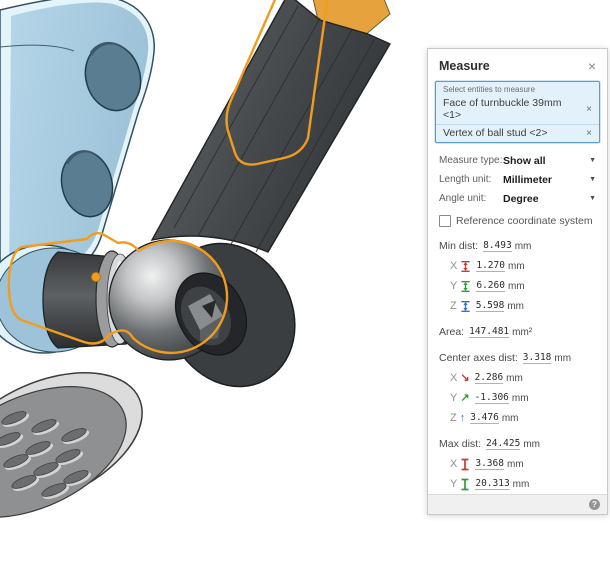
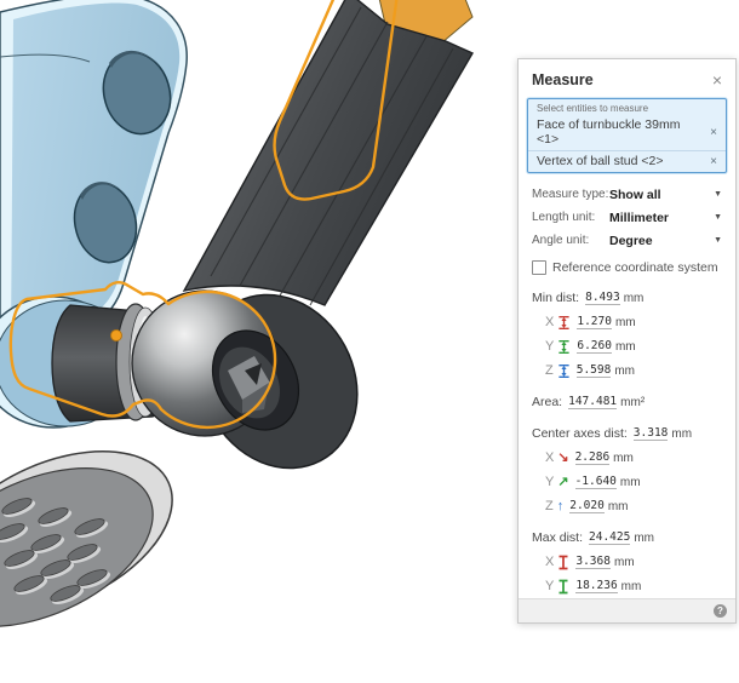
  Measure
  ×
  Select entities to measure
  Face of turnbuckle 39mm <1>
  ×
  Vertex of ball stud <2>
  ×
  Measure type:
  Show all
  Length unit:
  Millimeter
  Angle unit:
  Degree
  Reference coordinate system
  Min dist:
  8.493
  mm
  X
  1.270
  mm
  Y
  6.260
  mm
  Z
  5.598
  mm
  Area:
  147.481
  mm²
  Center axes dist:
  3.318
  mm
  X
  ↘
  2.286
  mm
  Y
  ↗
- -1.306
+ -1.640
  mm
  Z
  ↑
- 3.476
+ 2.020
  mm
  Max dist:
  24.425
  mm
  X
  3.368
  mm
  Y
- 20.313
+ 18.236
  mm
  ?
